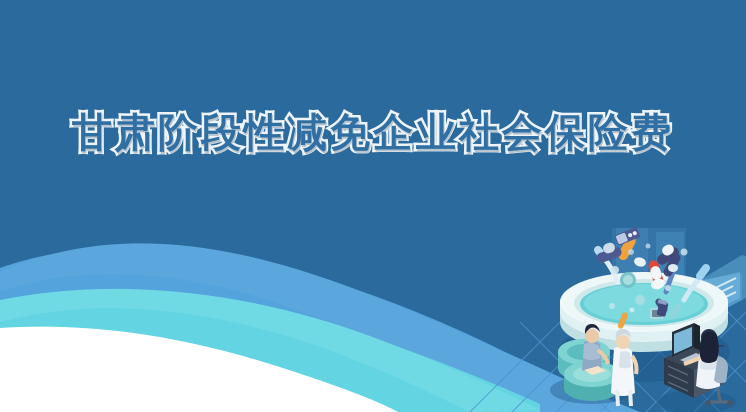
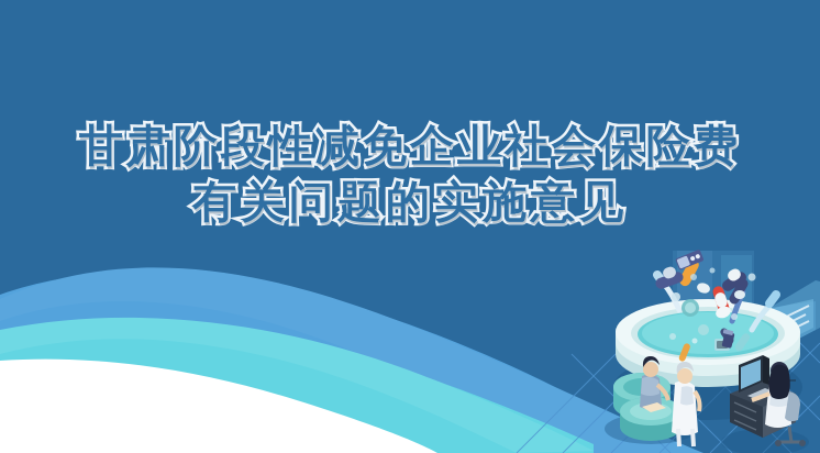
  甘肃阶段性减免企业社会保险费
+ 有关问题的实施意见
